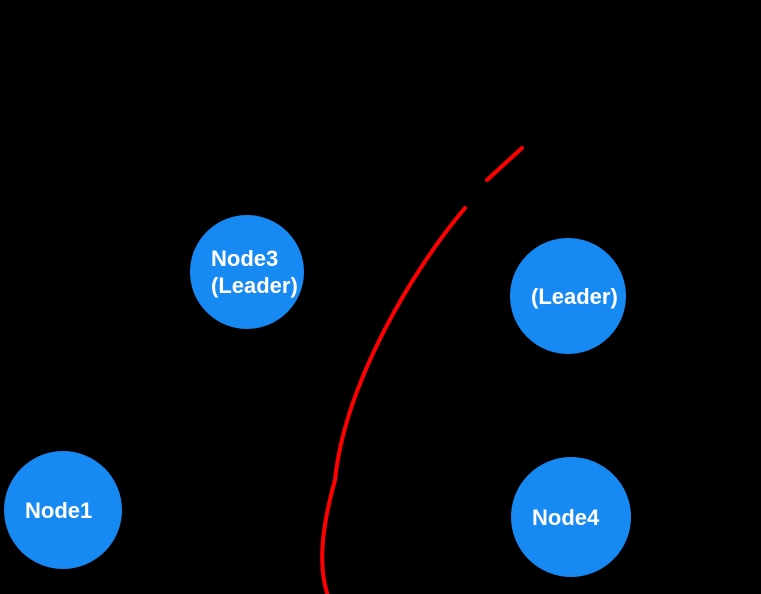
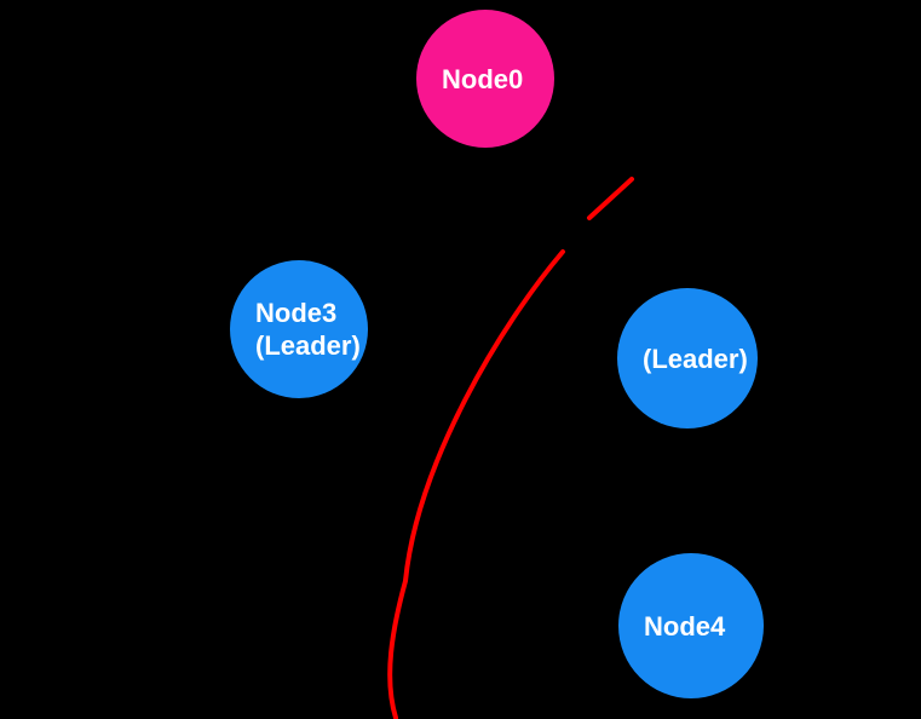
+ Node0
  Node3
  (Leader)
  (Leader)
- Node1
  Node4
